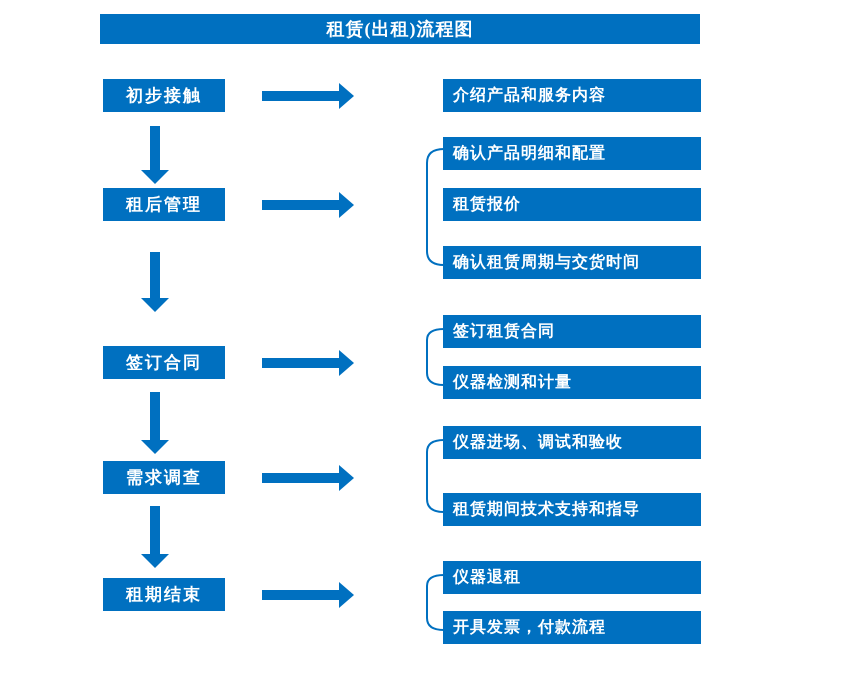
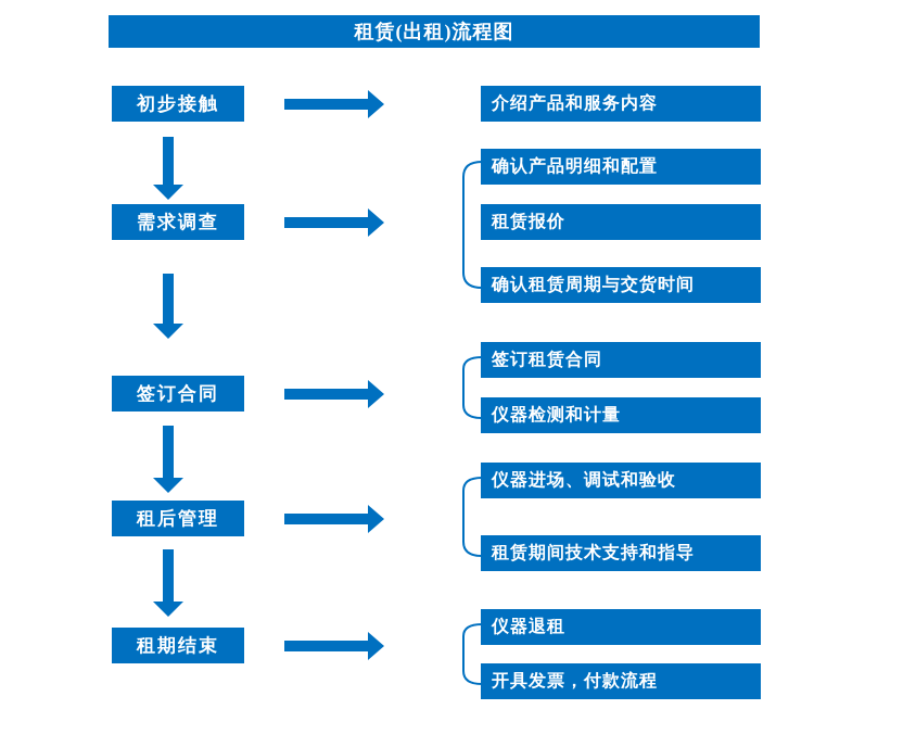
  租赁(出租)流程图
  初步接触
- 租后管理
+ 需求调查
  签订合同
- 需求调查
+ 租后管理
  租期结束
  介绍产品和服务内容
  确认产品明细和配置
  租赁报价
  确认租赁周期与交货时间
  签订租赁合同
  仪器检测和计量
  仪器进场、调试和验收
  租赁期间技术支持和指导
  仪器退租
  开具发票，付款流程
